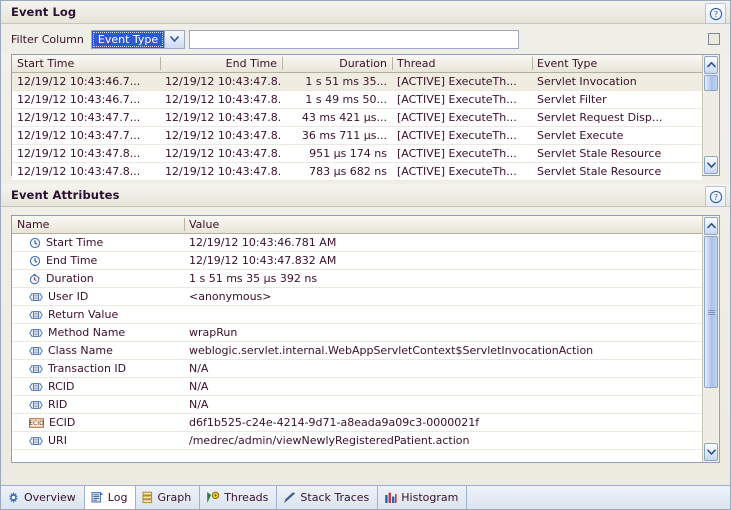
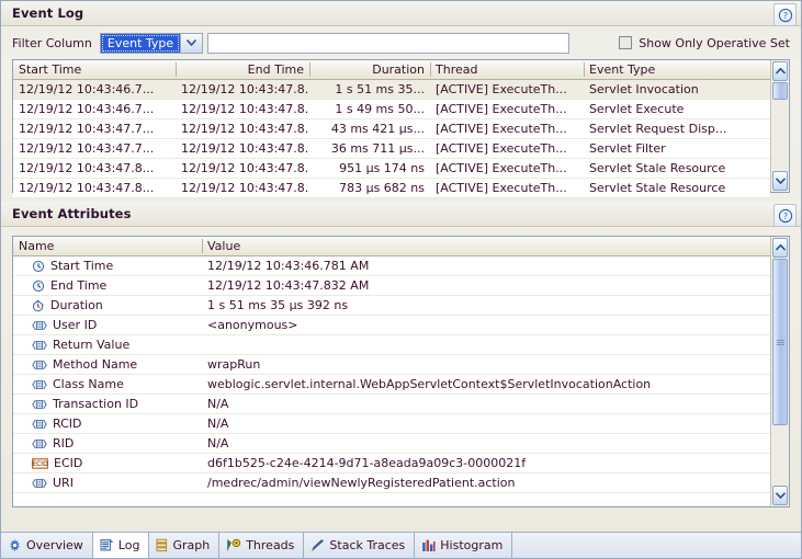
  Event Log
  ?
  Filter Column
  Event Type
+ Show Only Operative Set
  Start Time	End Time	Duration	Thread	Event Type
  12/19/12 10:43:46.7...	12/19/12 10:43:47.8.	1 s 51 ms 35...	[ACTIVE] ExecuteTh...	Servlet Invocation
- 12/19/12 10:43:46.7...	12/19/12 10:43:47.8.	1 s 49 ms 50...	[ACTIVE] ExecuteTh...	Servlet Filter
+ 12/19/12 10:43:46.7...	12/19/12 10:43:47.8.	1 s 49 ms 50...	[ACTIVE] ExecuteTh...	Servlet Execute
  12/19/12 10:43:47.7...	12/19/12 10:43:47.8.	43 ms 421 µs...	[ACTIVE] ExecuteTh...	Servlet Request Disp...
- 12/19/12 10:43:47.7...	12/19/12 10:43:47.8.	36 ms 711 µs...	[ACTIVE] ExecuteTh...	Servlet Execute
+ 12/19/12 10:43:47.7...	12/19/12 10:43:47.8.	36 ms 711 µs...	[ACTIVE] ExecuteTh...	Servlet Filter
  12/19/12 10:43:47.8...	12/19/12 10:43:47.8.	951 µs 174 ns	[ACTIVE] ExecuteTh...	Servlet Stale Resource
  12/19/12 10:43:47.8...	12/19/12 10:43:47.8.	783 µs 682 ns	[ACTIVE] ExecuteTh...	Servlet Stale Resource
  Event Attributes
  ?
  Name	Value
  Start Time	12/19/12 10:43:46.781 AM
  End Time	12/19/12 10:43:47.832 AM
  Duration	1 s 51 ms 35 µs 392 ns
  User ID	<anonymous>
  Return Value
  Method Name	wrapRun
  Class Name	weblogic.servlet.internal.WebAppServletContext$ServletInvocationAction
  Transaction ID	N/A
  RCID	N/A
  RID	N/A
  ECID	d6f1b525-c24e-4214-9d71-a8eada9a09c3-0000021f
  URI	/medrec/admin/viewNewlyRegisteredPatient.action
  Overview
  Log
  Graph
  Threads
  Stack Traces
  Histogram
